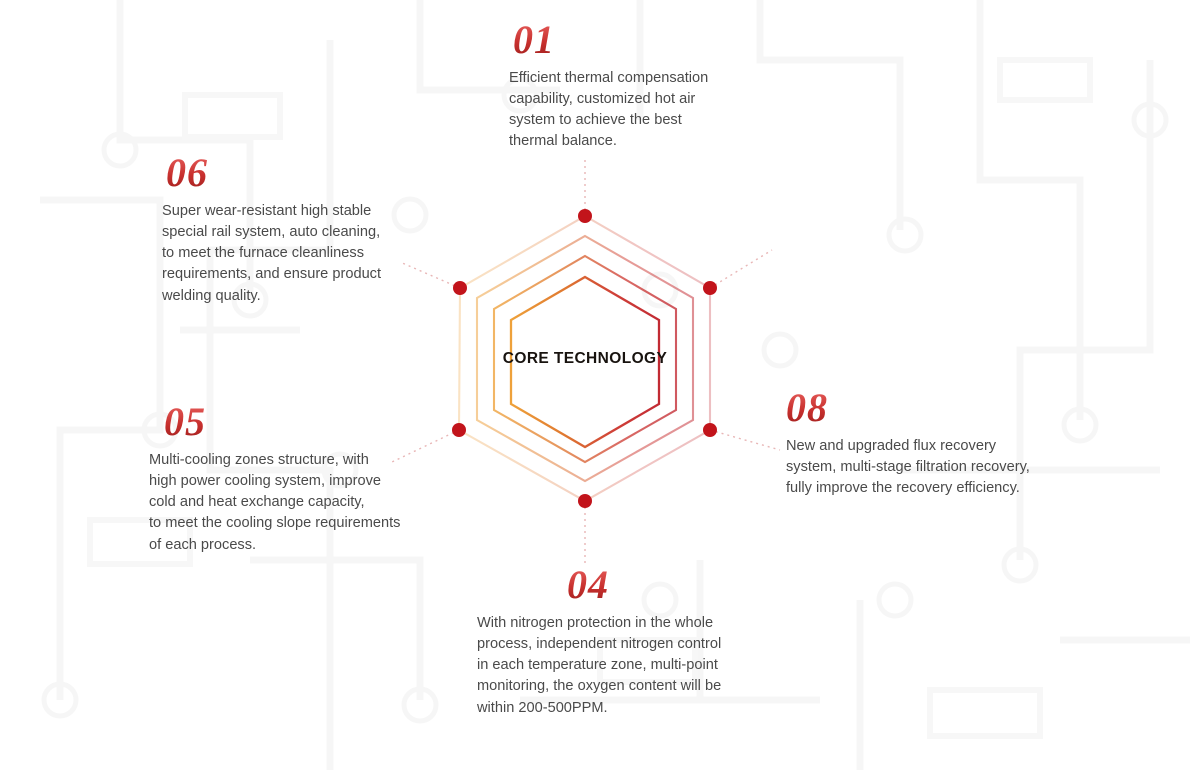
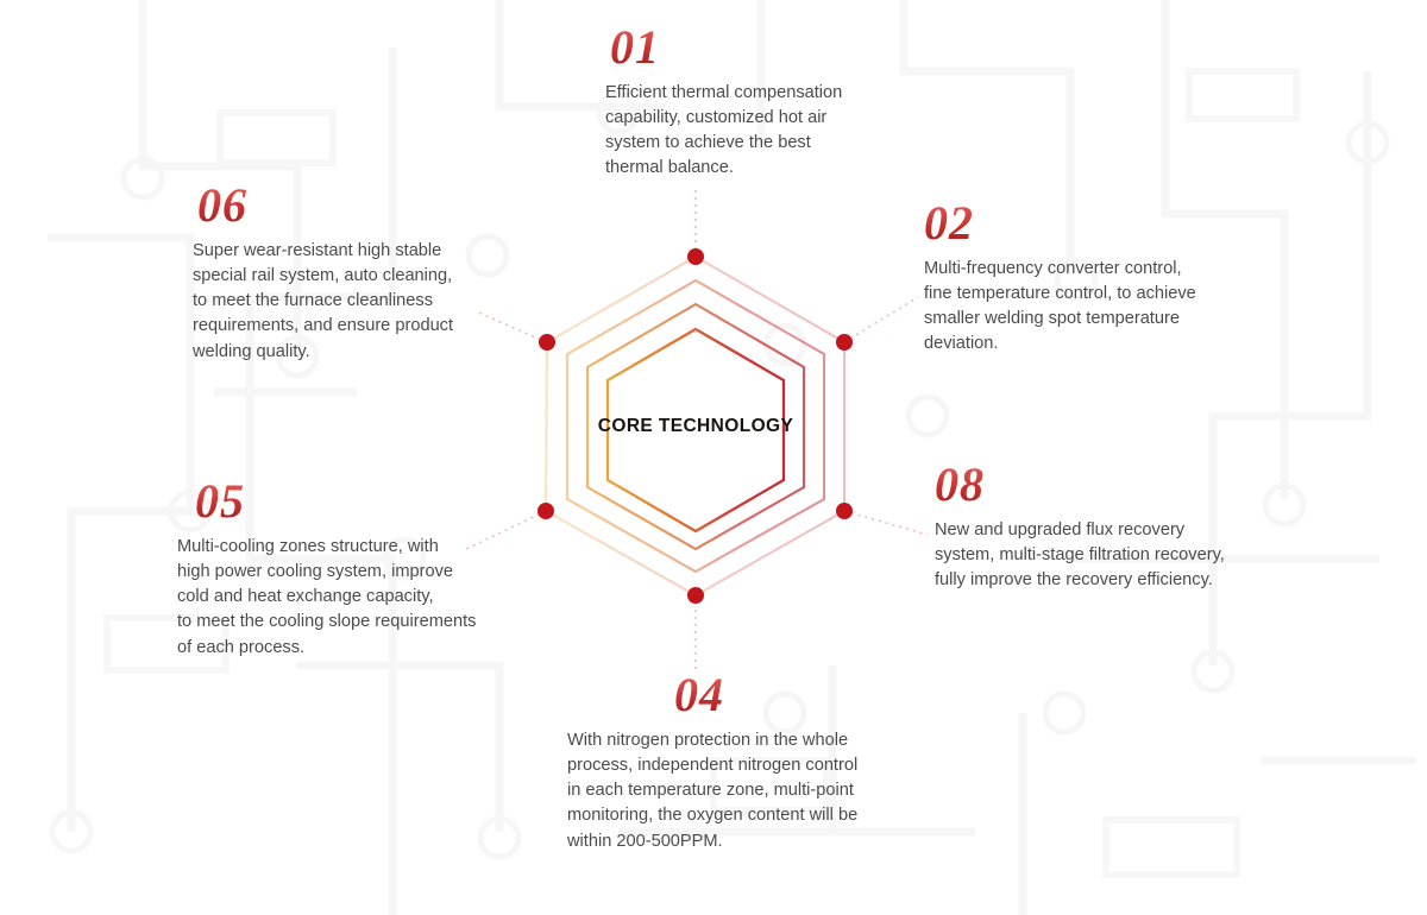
  CORE TECHNOLOGY
  01
  Efficient thermal compensation
  capability, customized hot air
  system to achieve the best
  thermal balance.
+ 02
+ Multi-frequency converter control,
+ fine temperature control, to achieve
+ smaller welding spot temperature
+ deviation.
  08
  New and upgraded flux recovery
  system, multi-stage filtration recovery,
  fully improve the recovery efficiency.
  04
  With nitrogen protection in the whole
  process, independent nitrogen control
  in each temperature zone, multi-point
  monitoring, the oxygen content will be
  within 200-500PPM.
  05
  Multi-cooling zones structure, with
  high power cooling system, improve
  cold and heat exchange capacity,
  to meet the cooling slope requirements
  of each process.
  06
  Super wear-resistant high stable
  special rail system, auto cleaning,
  to meet the furnace cleanliness
  requirements, and ensure product
  welding quality.
